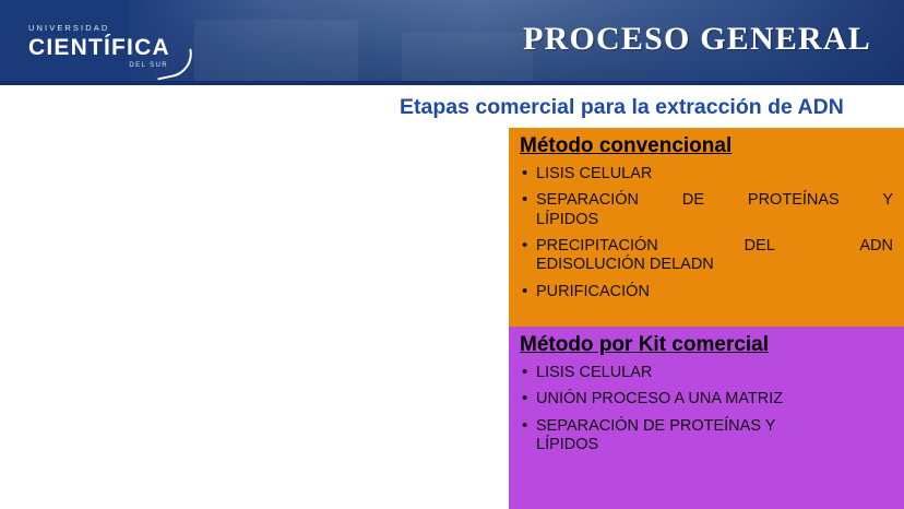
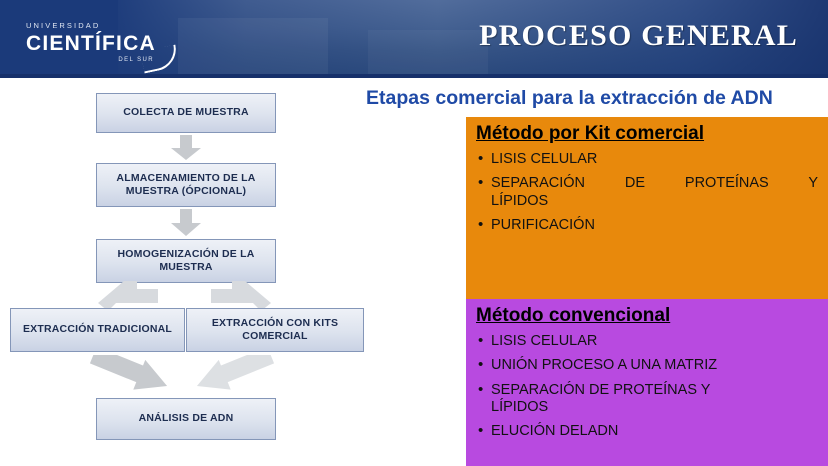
  UNIVERSIDAD
  CIENTÍFICA
  PROCESO GENERAL
+ COLECTA DE MUESTRA
+ ALMACENAMIENTO DE LA MUESTRA (ÓPCIONAL)
+ HOMOGENIZACIÓN DE LA MUESTRA
+ EXTRACCIÓN TRADICIONAL
+ EXTRACCIÓN CON KITS COMERCIAL
+ ANÁLISIS DE ADN
  Etapas comercial para la extracción de ADN
- Método convencional
+ Método por Kit comercial
  LISIS CELULAR
  SEPARACIÓN DE PROTEÍNAS Y
  LÍPIDOS
- PRECIPITACIÓN DEL ADN
- EDISOLUCIÓN DELADN
  PURIFICACIÓN
- Método por Kit comercial
+ Método convencional
  LISIS CELULAR
  UNIÓN PROCESO A UNA MATRIZ
  SEPARACIÓN DE PROTEÍNAS Y
  LÍPIDOS
+ ELUCIÓN DELADN
